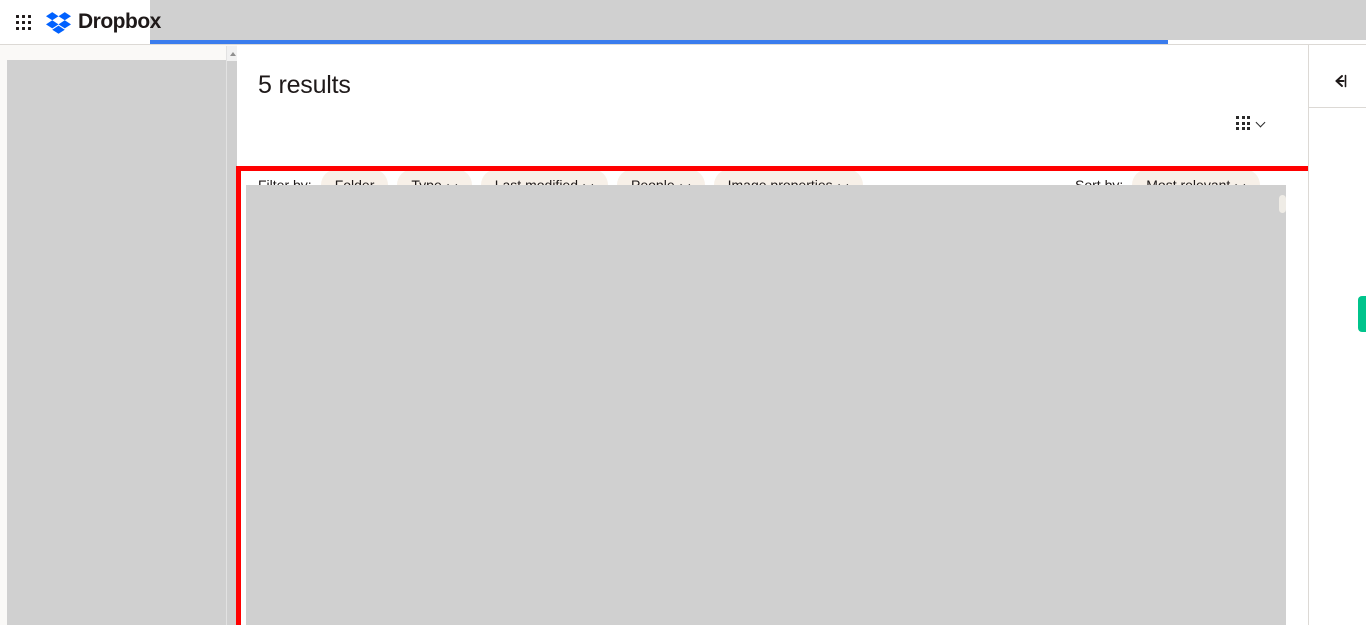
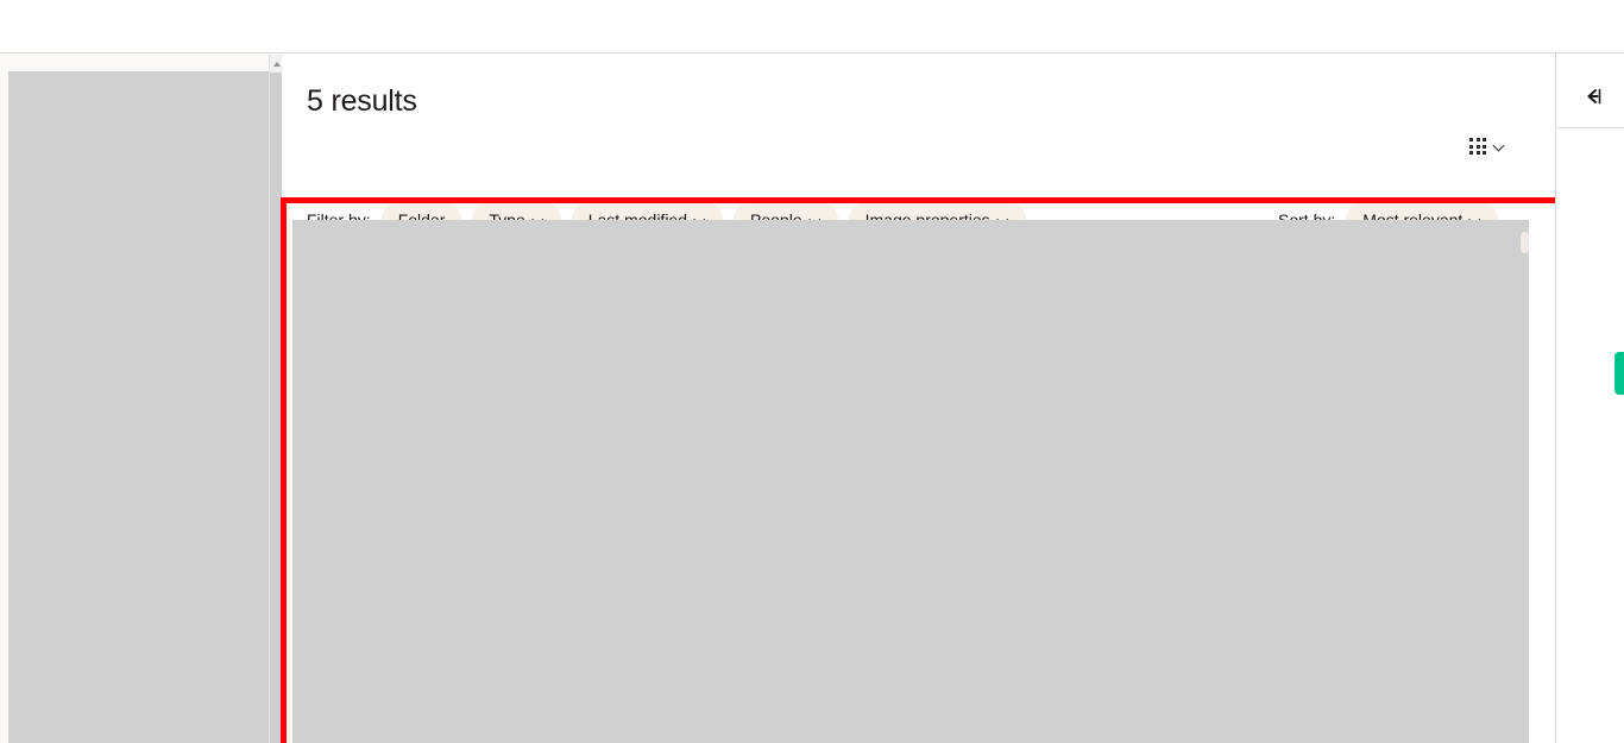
- Dropbox
  5 results
